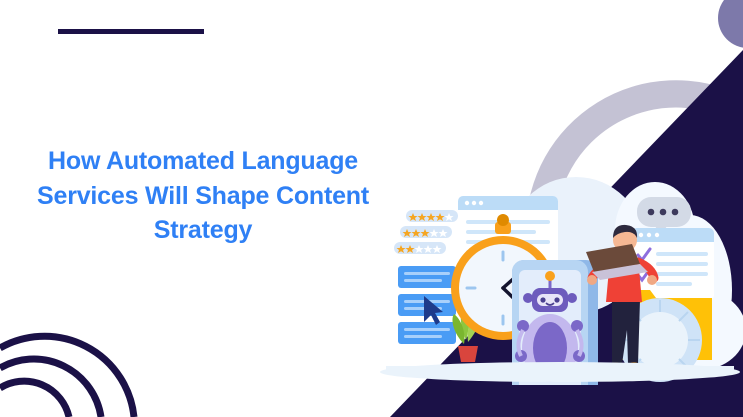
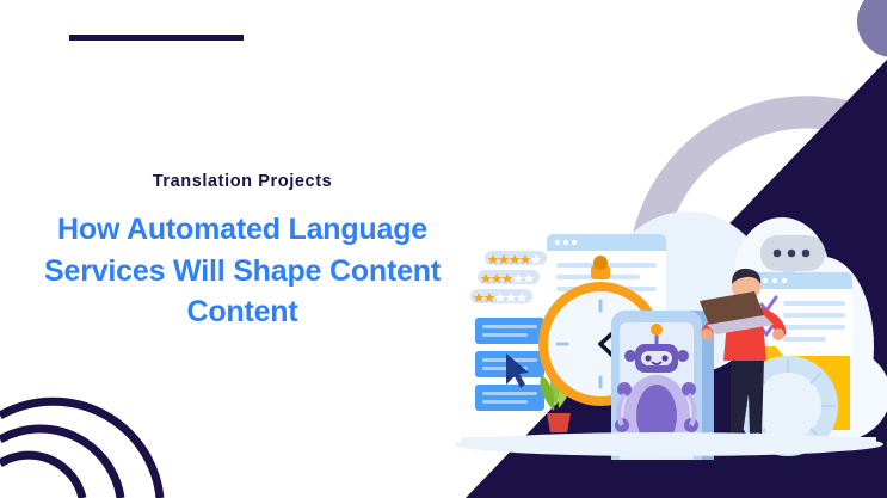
+ Translation Projects
- How Automated Language Services Will Shape Content Strategy
+ How Automated Language Services Will Shape Content Content
